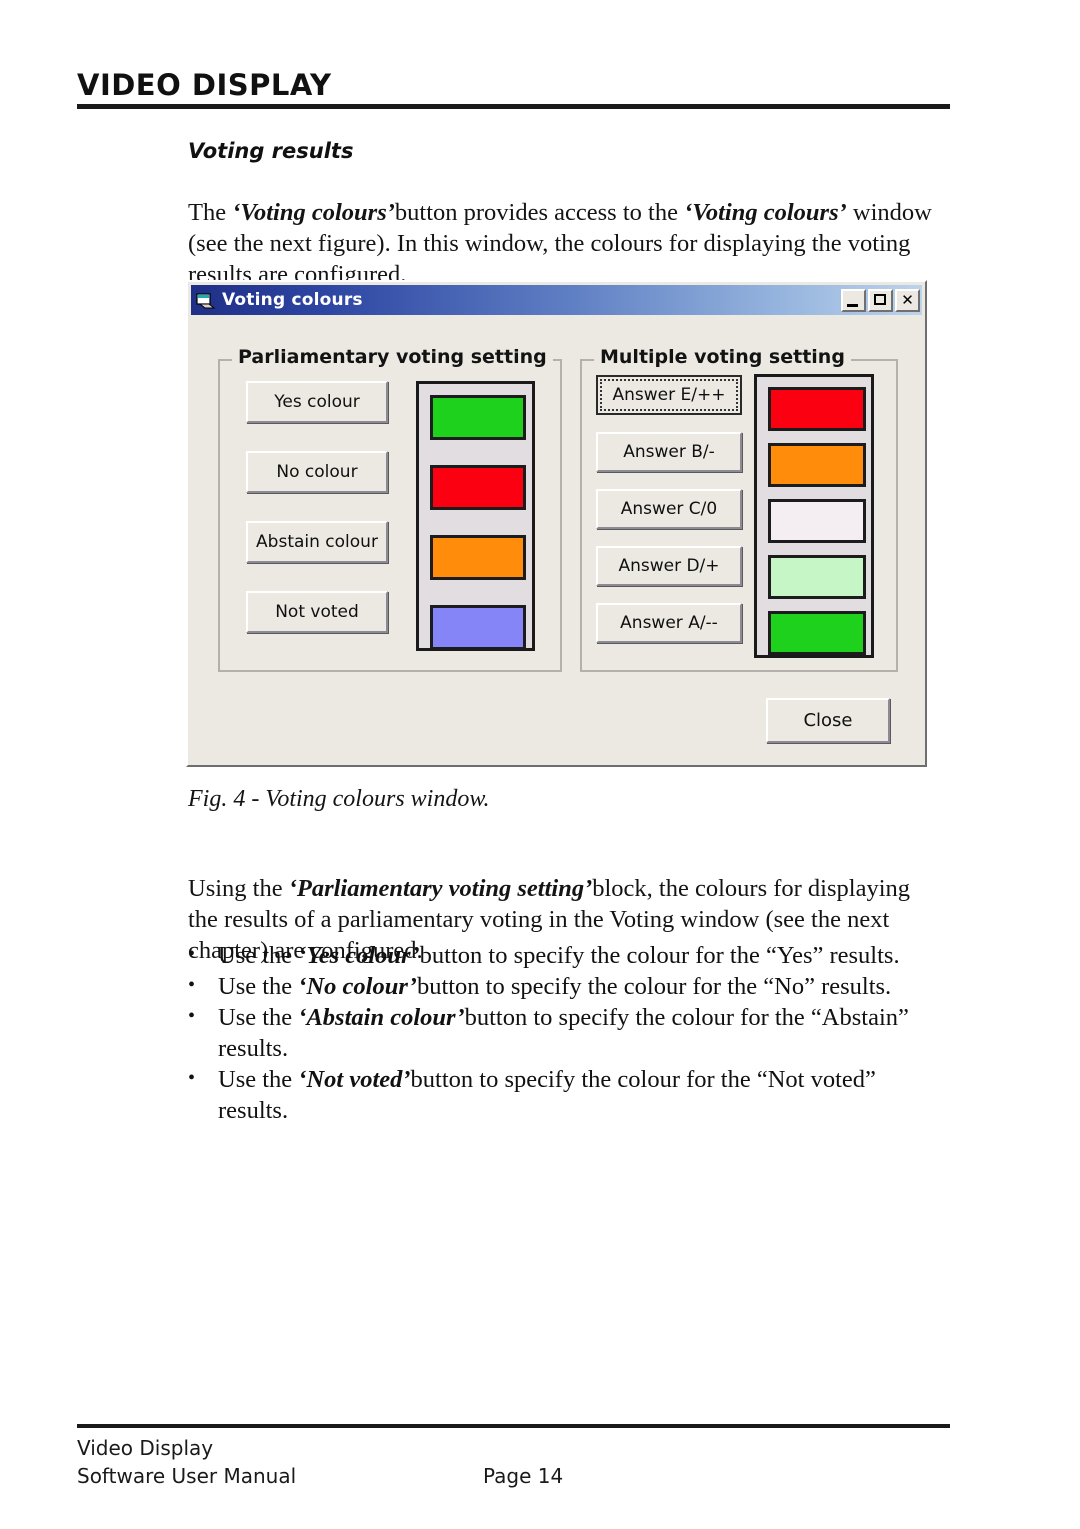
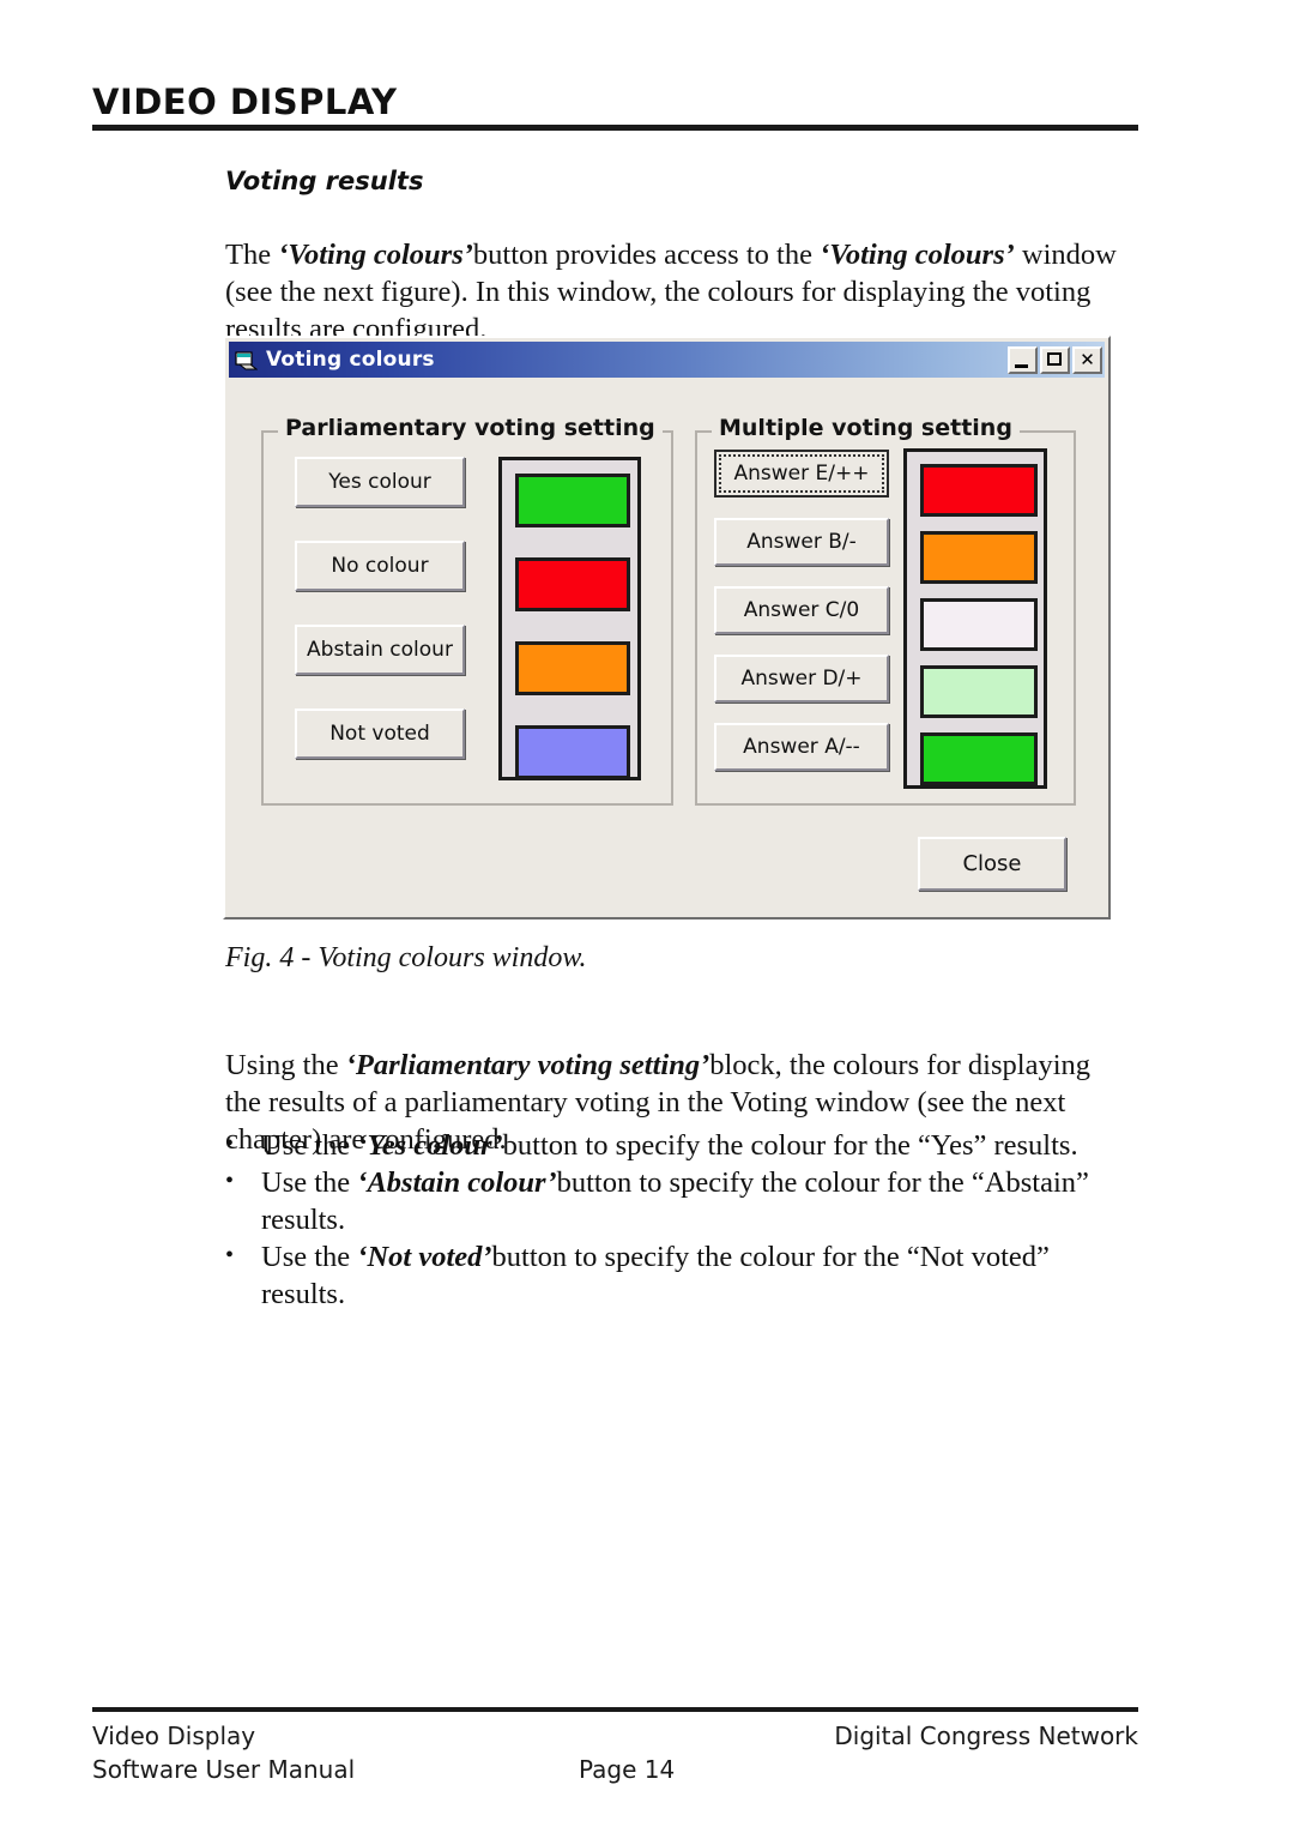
  VIDEO DISPLAY
  Voting results
  The ‘Voting colours’button provides access to the ‘Voting colours’ window (see the next figure). In this window, the colours for displaying the voting results are configured.
  Voting colours
  ✕
  Parliamentary voting setting
  Yes colour
  No colour
  Abstain colour
  Not voted
  Multiple voting setting
  Answer E/++
  Answer B/-
  Answer C/0
  Answer D/+
  Answer A/--
  Close
  Fig. 4 - Voting colours window.
  Using the ‘Parliamentary voting setting’block, the colours for displaying the results of a parliamentary voting in the Voting window (see the next chapter) are configured.
  Use the ‘Yes colour’button to specify the colour for the “Yes” results.
- Use the ‘No colour’button to specify the colour for the “No” results.
  Use the ‘Abstain colour’button to specify the colour for the “Abstain” results.
  Use the ‘Not voted’button to specify the colour for the “Not voted” results.
  Video Display
+ Digital Congress Network
  Software User Manual
  Page 14
